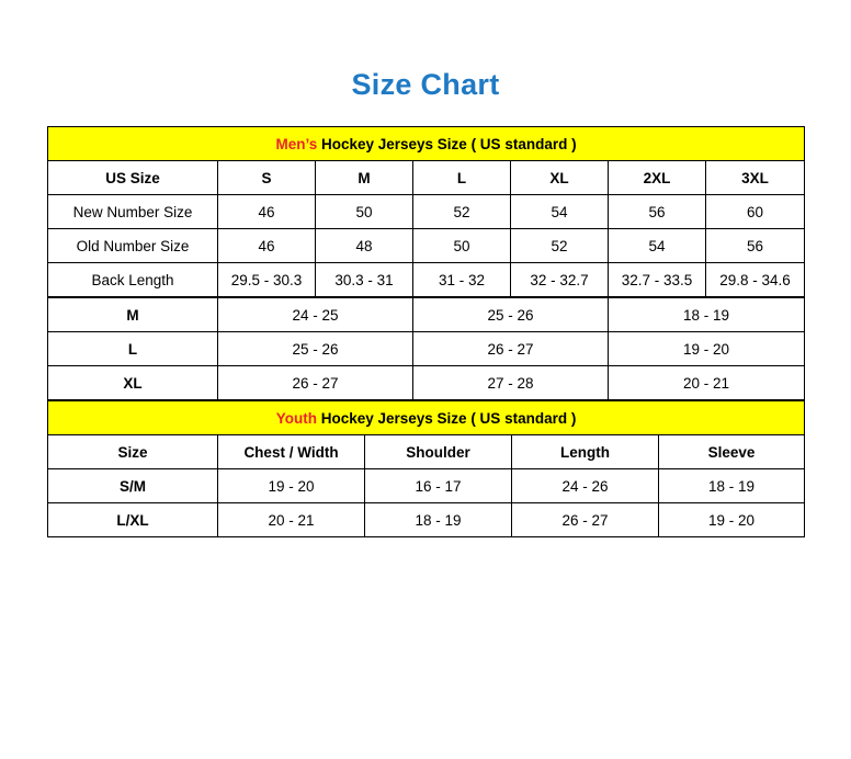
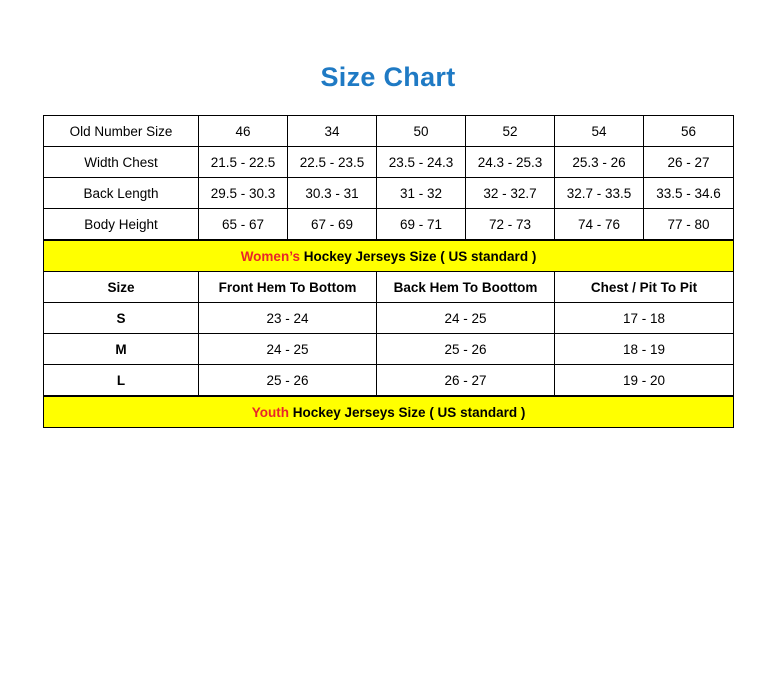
  Size Chart
- Men’s Hockey Jerseys Size ( US standard )
- US Size	S	M	L	XL	2XL	3XL
- New Number Size	46	50	52	54	56	60
- Old Number Size	46	48	50	52	54	56
+ Old Number Size	46	34	50	52	54	56
+ Width Chest	21.5 - 22.5	22.5 - 23.5	23.5 - 24.3	24.3 - 25.3	25.3 - 26	26 - 27
- Back Length	29.5 - 30.3	30.3 - 31	31 - 32	32 - 32.7	32.7 - 33.5	29.8 - 34.6
+ Back Length	29.5 - 30.3	30.3 - 31	31 - 32	32 - 32.7	32.7 - 33.5	33.5 - 34.6
+ Body Height	65 - 67	67 - 69	69 - 71	72 - 73	74 - 76	77 - 80
+ Women’s Hockey Jerseys Size ( US standard )
+ Size	Front Hem To Bottom	Back Hem To Boottom	Chest / Pit To Pit
+ S	23 - 24	24 - 25	17 - 18
  M	24 - 25	25 - 26	18 - 19
  L	25 - 26	26 - 27	19 - 20
- XL	26 - 27	27 - 28	20 - 21
  Youth Hockey Jerseys Size ( US standard )
- Size	Chest / Width	Shoulder	Length	Sleeve
- S/M	19 - 20	16 - 17	24 - 26	18 - 19
- L/XL	20 - 21	18 - 19	26 - 27	19 - 20
